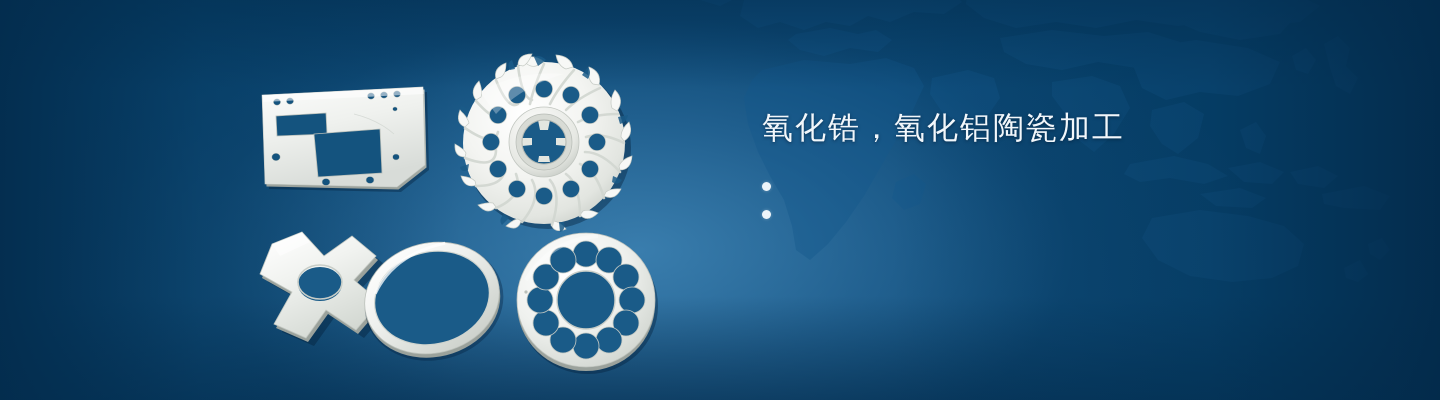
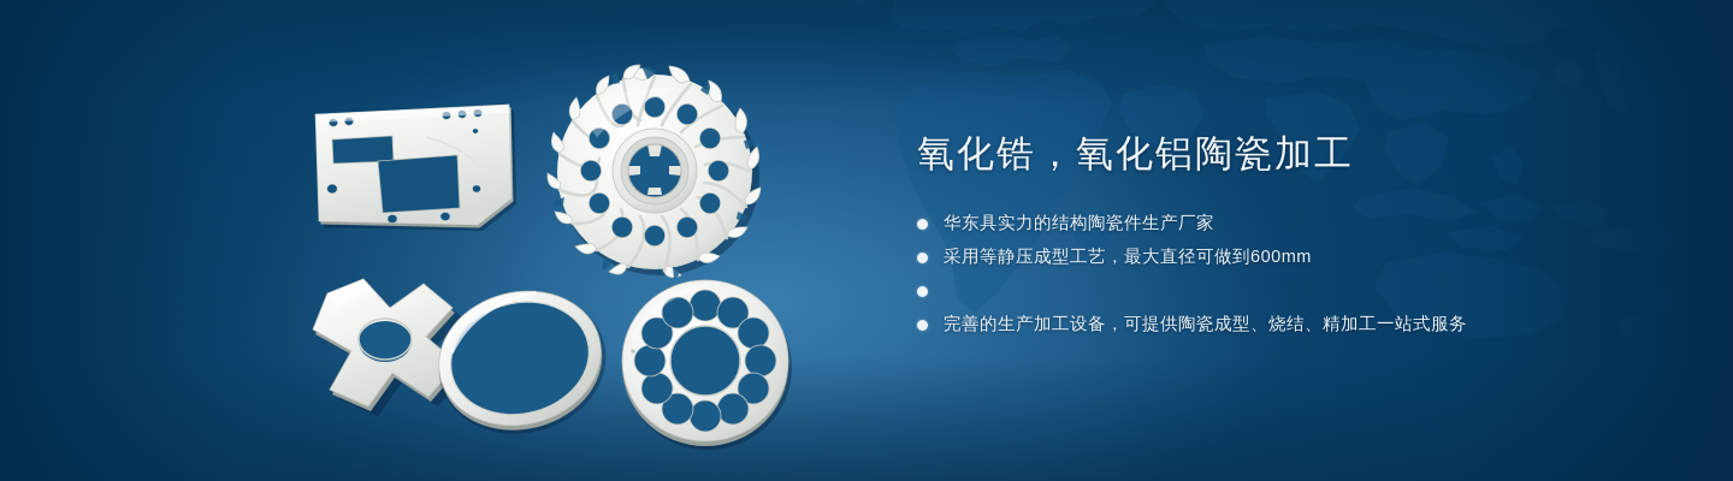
  氧化锆，氧化铝陶瓷加工
+ 华东具实力的结构陶瓷件生产厂家
+ 采用等静压成型工艺，最大直径可做到600mm
+ 完善的生产加工设备，可提供陶瓷成型、烧结、精加工一站式服务
